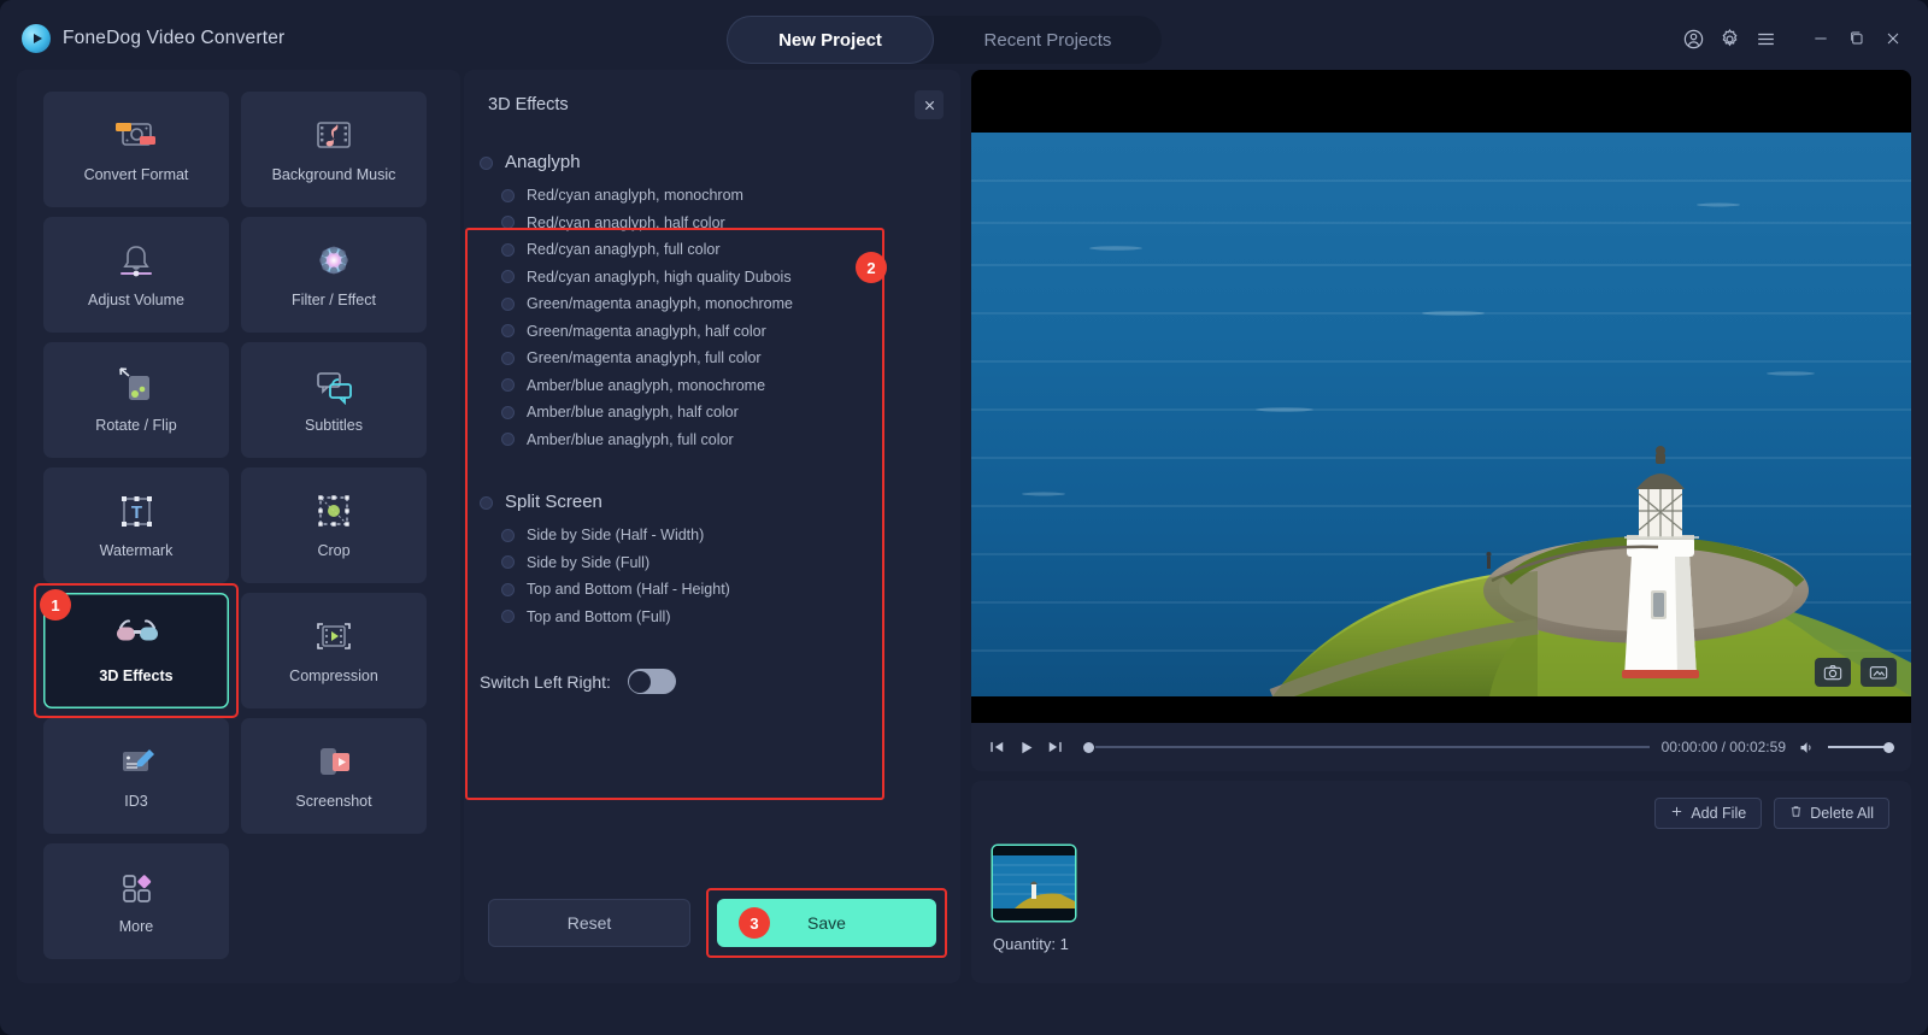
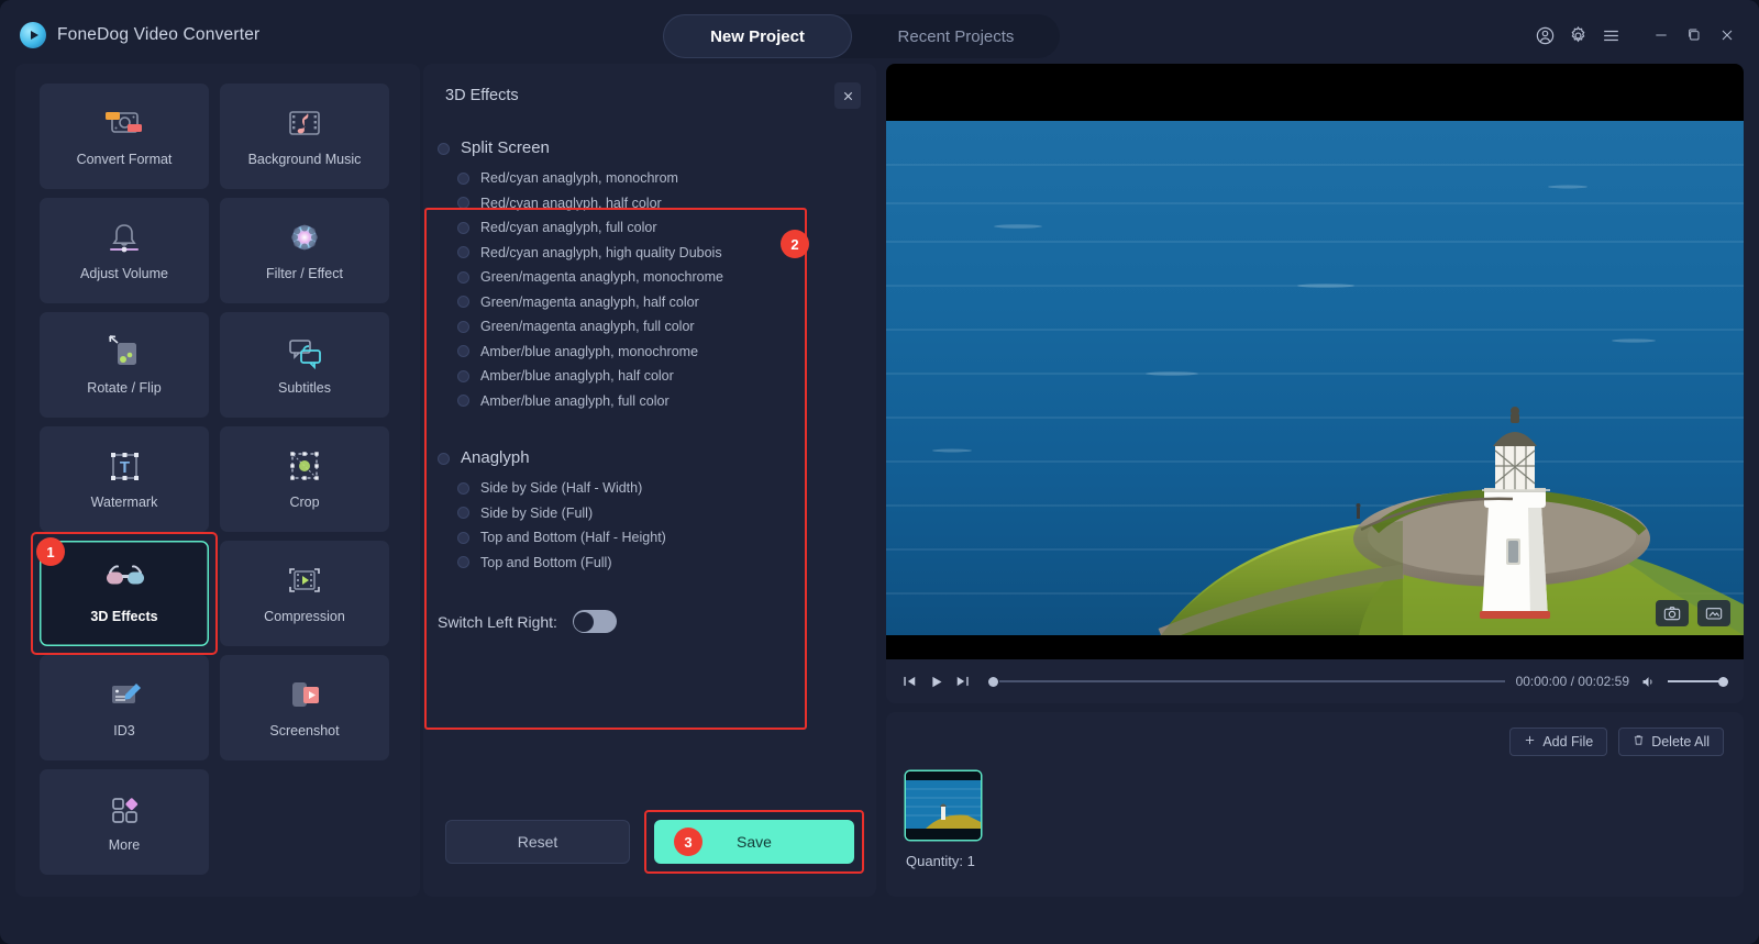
  FoneDog Video Converter
  New Project
  Recent Projects
  Convert Format
  Background Music
  Adjust Volume
  Filter / Effect
  Rotate / Flip
  Subtitles
  T
  Watermark
  Crop
  1
  3D Effects
  Compression
  ID3
  Screenshot
  More
  3D Effects
  2
- Anaglyph
+ Split Screen
  Red/cyan anaglyph, monochrom
  Red/cyan anaglyph, half color
  Red/cyan anaglyph, full color
  Red/cyan anaglyph, high quality Dubois
  Green/magenta anaglyph, monochrome
  Green/magenta anaglyph, half color
  Green/magenta anaglyph, full color
  Amber/blue anaglyph, monochrome
  Amber/blue anaglyph, half color
  Amber/blue anaglyph, full color
- Split Screen
+ Anaglyph
  Side by Side (Half - Width)
  Side by Side (Full)
  Top and Bottom (Half - Height)
  Top and Bottom (Full)
  Switch Left Right:
  Reset
  3
  Save
  00:00:00 / 00:02:59
  Add File
  Delete All
  Quantity: 1
